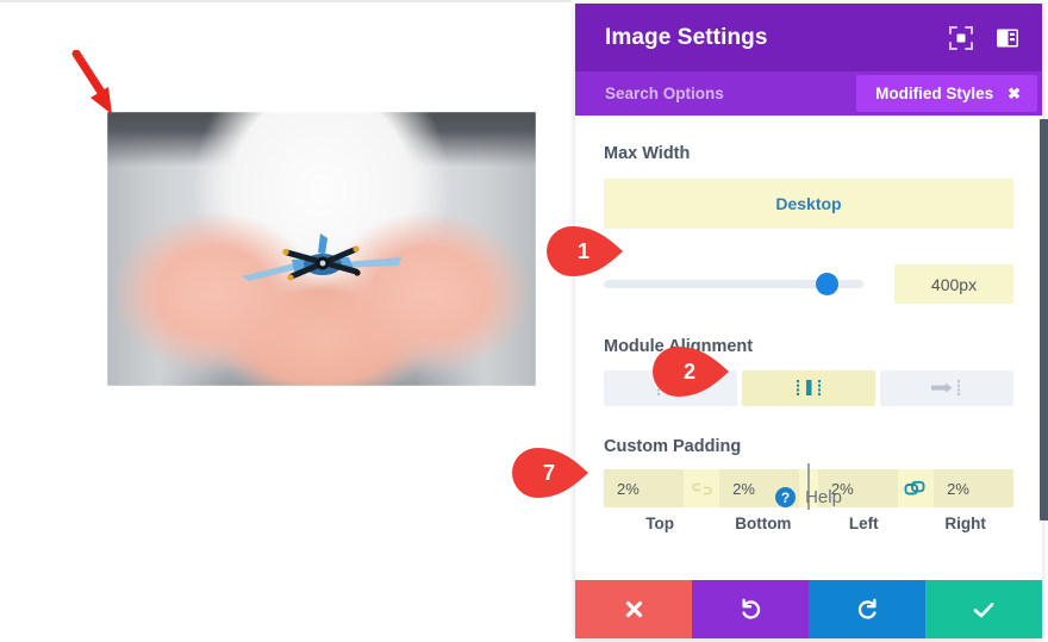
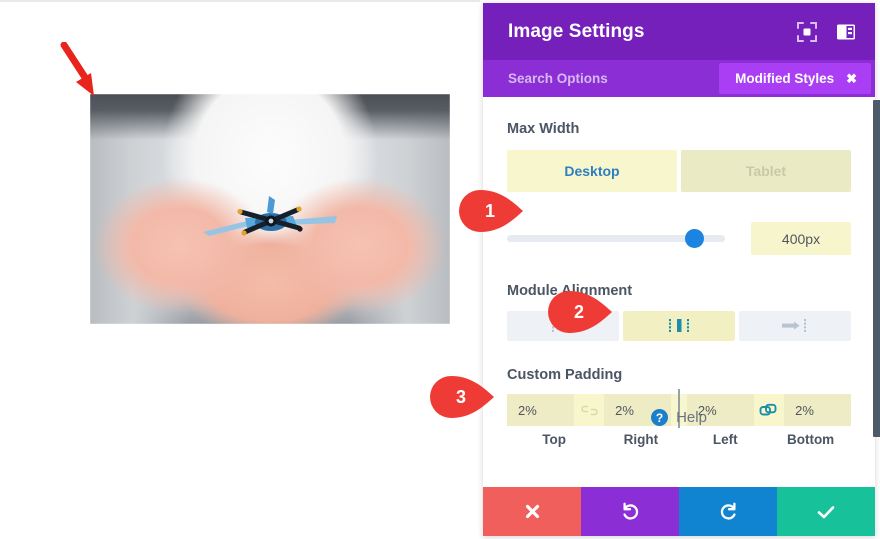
  Image Settings
  Search Options
  Modified Styles
  ✖
  Max Width
  Desktop
+ Tablet
  400px
  Module Alignment
  Custom Padding
  2%
  2%
  2%
  2%
  Top
- Bottom
+ Right
  Left
- Right
+ Bottom
  ?
  Help
  1
  2
- 7
+ 3
